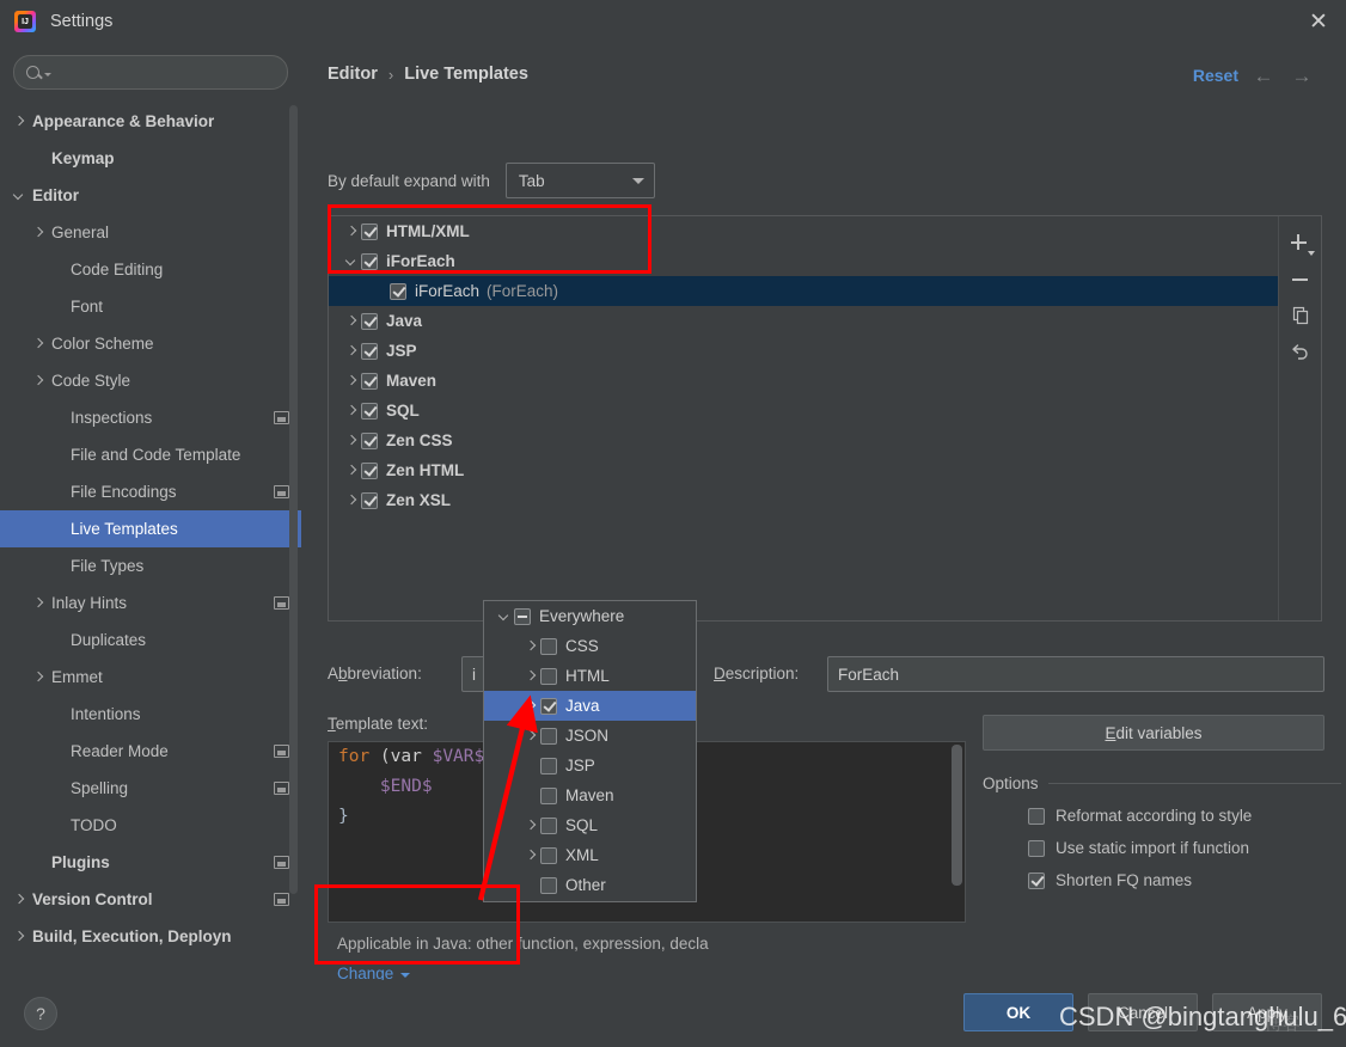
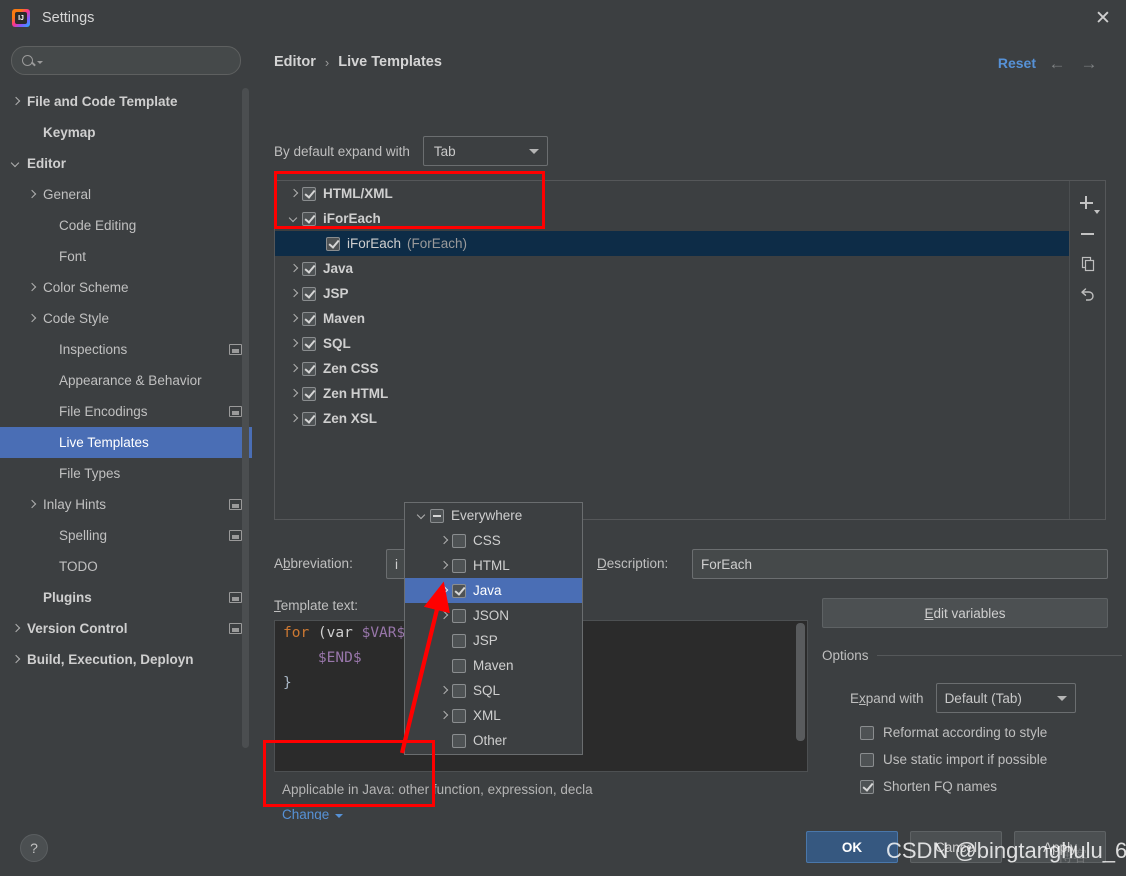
  Settings
  ✕
- Appearance & Behavior
+ File and Code Template
  Keymap
  Editor
  General
  Code Editing
  Font
  Color Scheme
  Code Style
  Inspections
- File and Code Template
+ Appearance & Behavior
  File Encodings
  Live Templates
  File Types
  Inlay Hints
- Duplicates
- Emmet
- Intentions
- Reader Mode
  Spelling
  TODO
  Plugins
  Version Control
  Build, Execution, Deployn
  Editor
  ›
  Live Templates
  Reset
  ←
  →
  By default expand with
  Tab
  HTML/XML
  iForEach
  iForEach
  (ForEach)
  Java
  JSP
  Maven
  SQL
  Zen CSS
  Zen HTML
  Zen XSL
  Abbreviation:
  i
  Description:
  ForEach
  Template text:
  $END$
  }
  Applicable in Java: other function, expression, decla
  Change
  E
  dit variables
  Options
+ Expand with
+ Default (Tab)
  Reformat according to style
- Use static import if function
+ Use static import if possible
  Shorten FQ names
  Everywhere
  CSS
  HTML
  Java
  JSON
  JSP
  Maven
  SQL
  XML
  Other
  ?
  OK
  Cancel
  Apply
  CSDN @bingtanghulu_6
  博客
